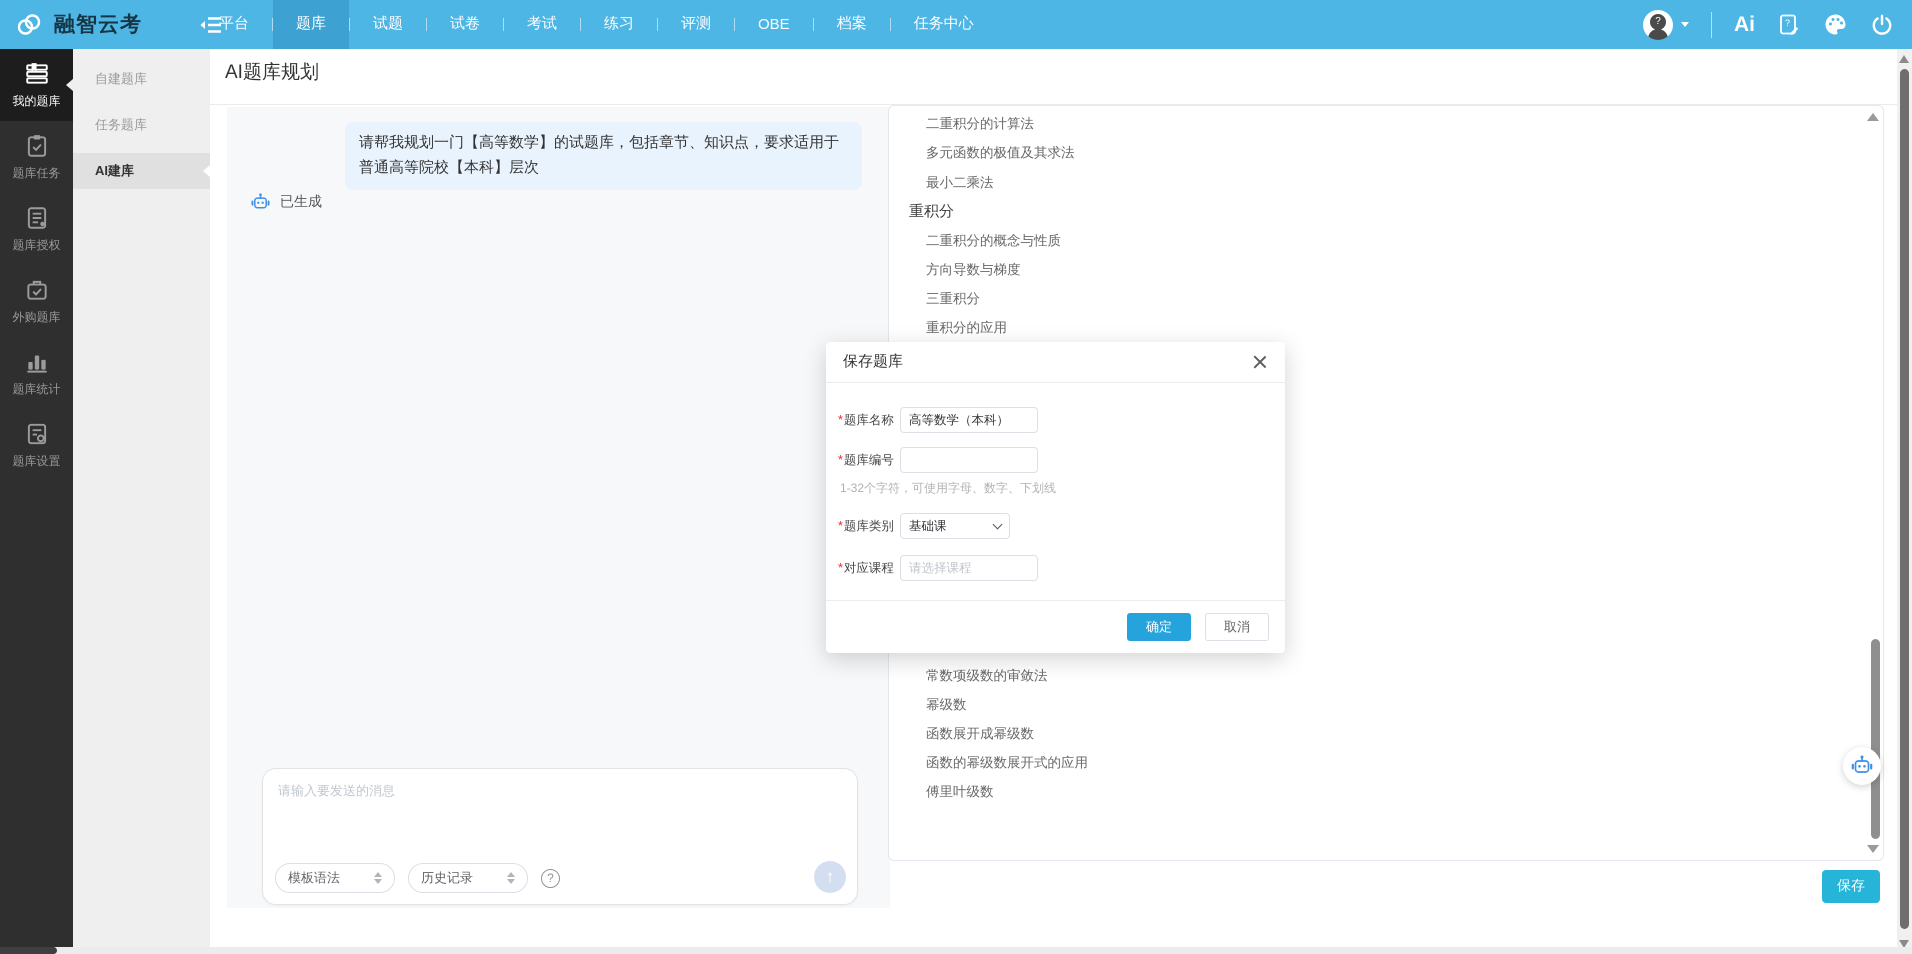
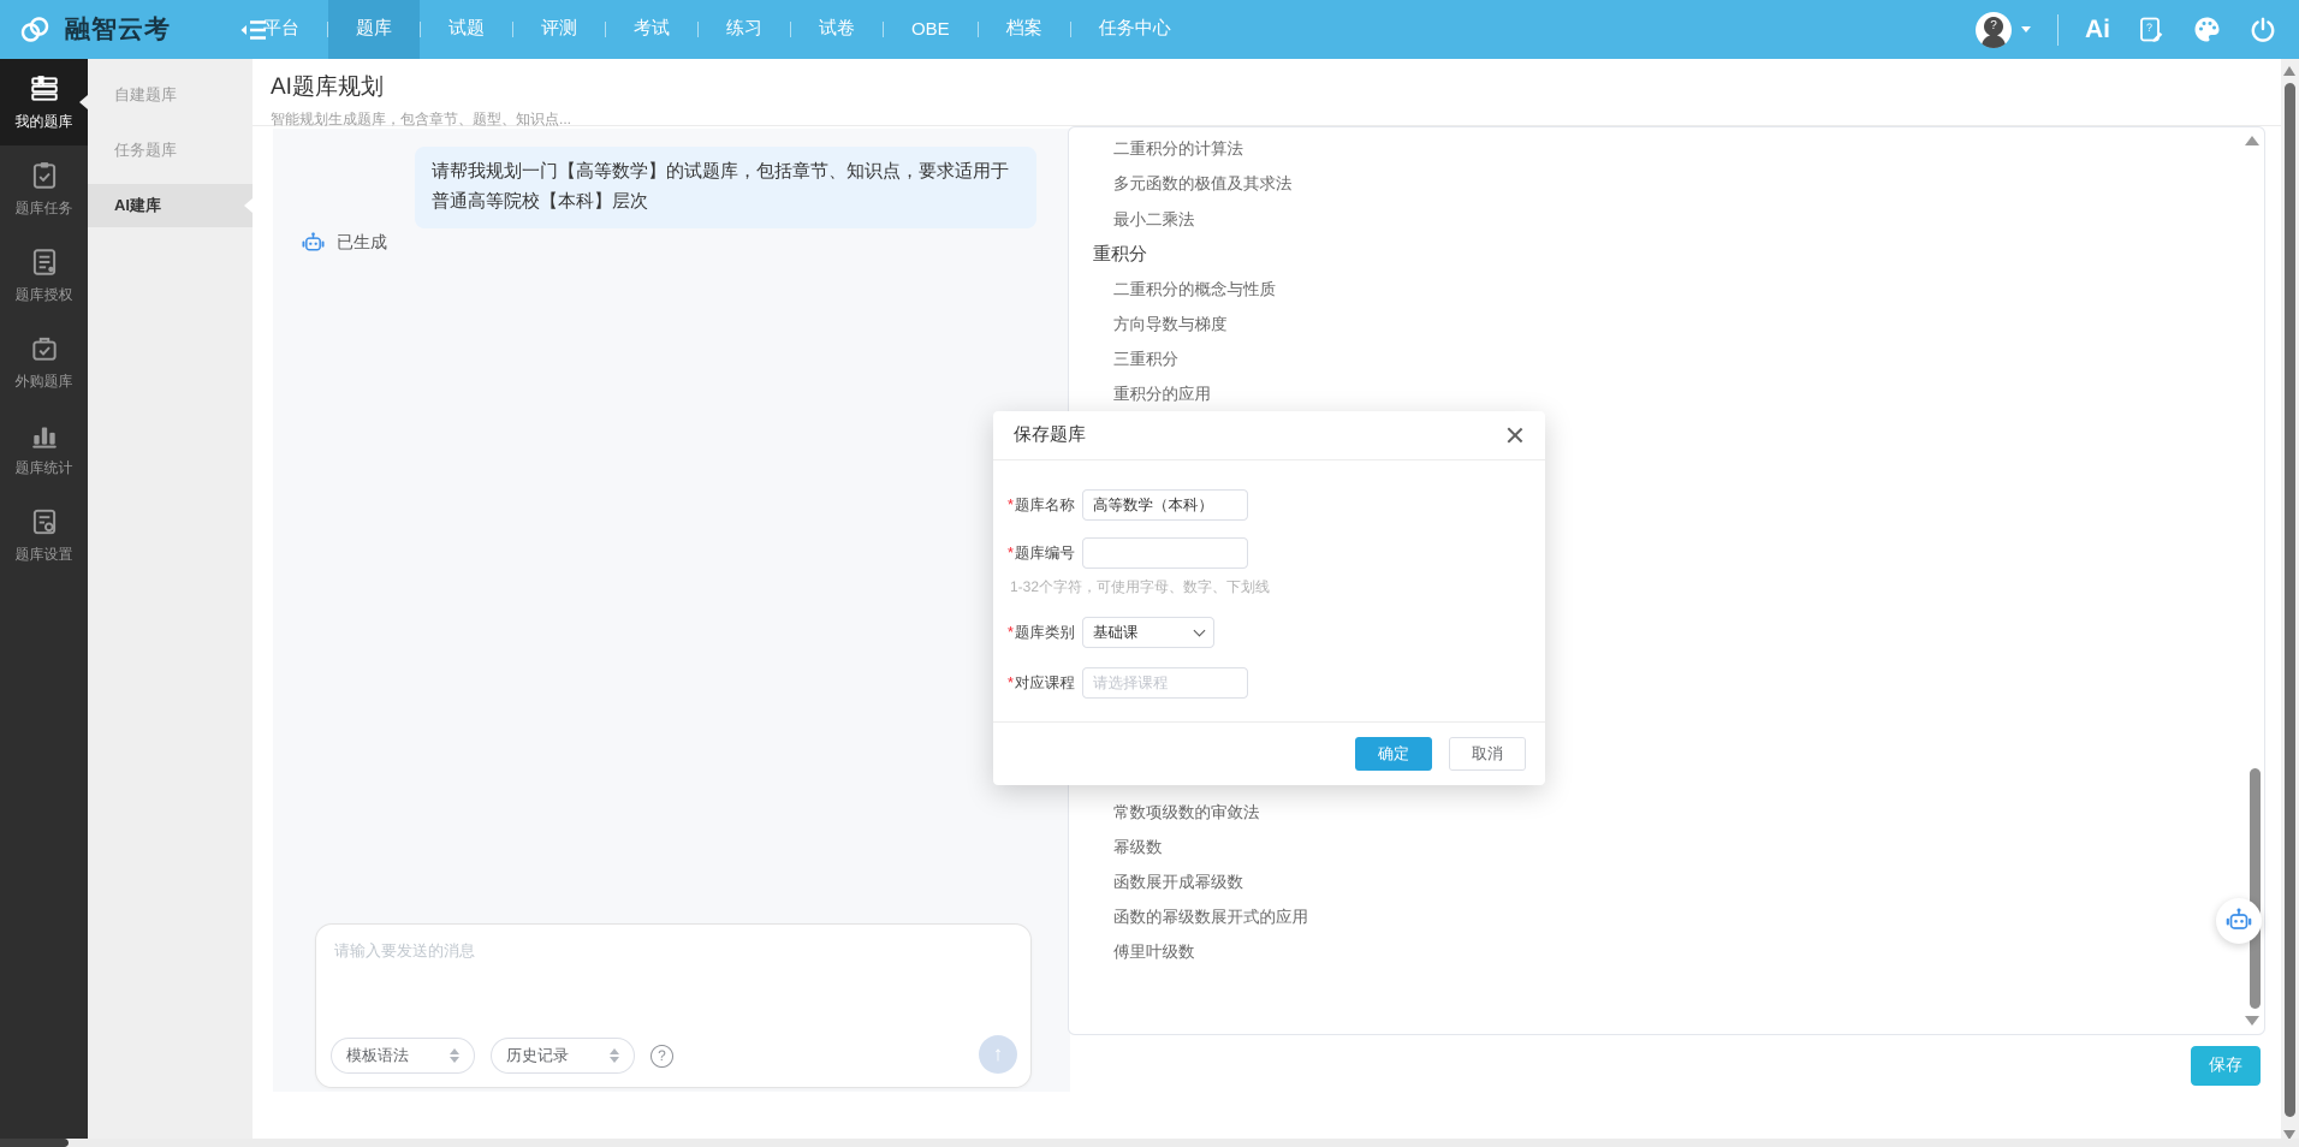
  融智云考
  平台
  题库
  试题
- 试卷
+ 评测
  考试
  练习
- 评测
+ 试卷
  OBE
  档案
  任务中心
  ?
  Ai
  ?
  我的题库
  题库任务
  题库授权
  外购题库
  题库统计
  题库设置
  自建题库
  任务题库
  AI建库
  AI题库规划
+ 智能规划生成题库，包含章节、题型、知识点...
  请帮我规划一门【高等数学】的试题库，包括章节、知识点，要求适用于普通高等院校【本科】层次
  已生成
  请输入要发送的消息
  模板语法
  历史记录
  ?
  ↑
  二重积分的计算法
  多元函数的极值及其求法
  最小二乘法
  重积分
  二重积分的概念与性质
  方向导数与梯度
  三重积分
  重积分的应用
  常数项级数的审敛法
  幂级数
  函数展开成幂级数
  函数的幂级数展开式的应用
  傅里叶级数
  保存
  保存题库
  *题库名称
  高等数学（本科）
  *题库编号
  1-32个字符，可使用字母、数字、下划线
  *题库类别
  基础课
  *对应课程
  请选择课程
  确定
  取消
